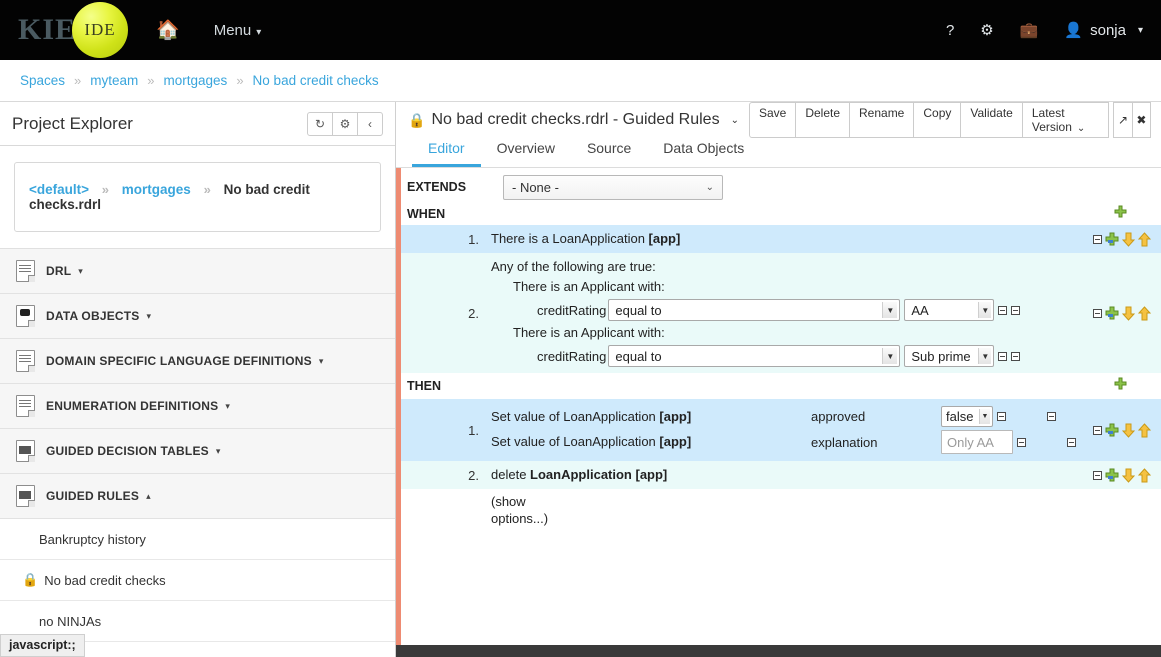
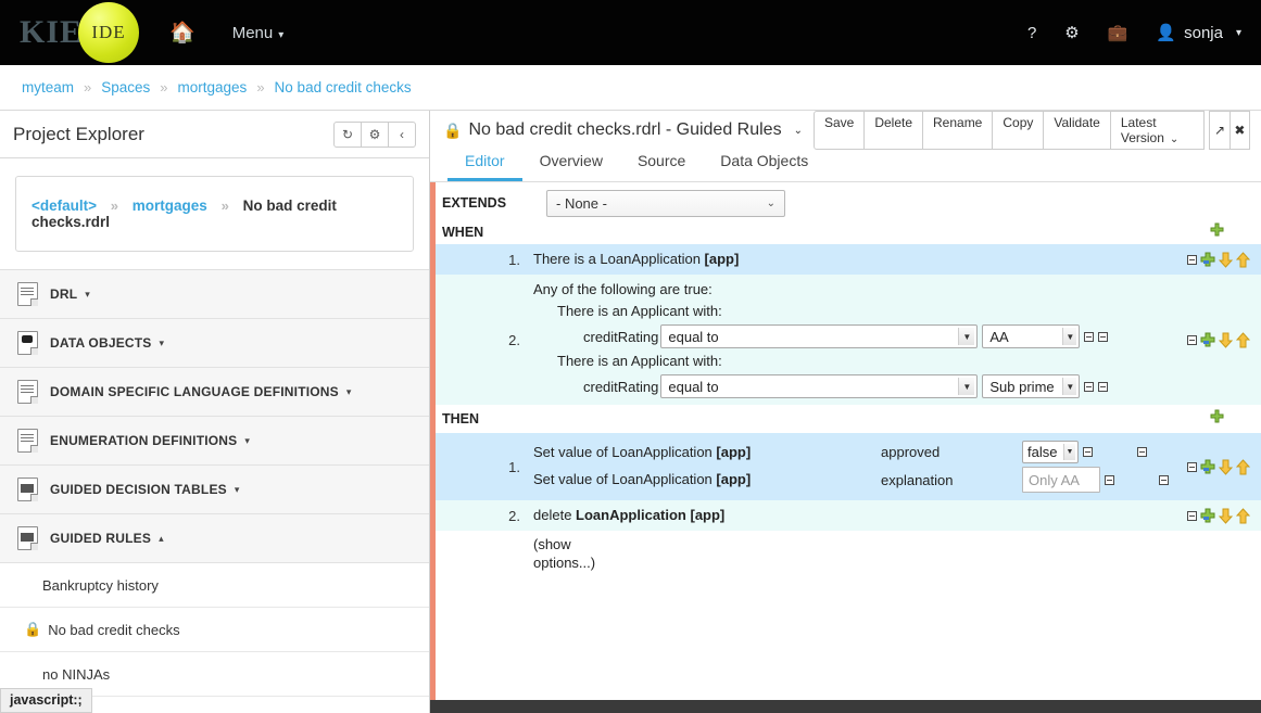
  KIE
  IDE
  🏠
  Menu ▾
  ?
  ⚙
  💼
  👤
  sonja
  ▾
- Spaces
+ myteam
  »
- myteam
+ Spaces
  »
  mortgages
  »
  No bad credit checks
  Project Explorer
  ↻
  ⚙
  ‹
  <default> » mortgages » No bad credit checks.rdrl
  DRL
  ▾
  DATA OBJECTS
  ▾
  DOMAIN SPECIFIC LANGUAGE DEFINITIONS
  ▾
  ENUMERATION DEFINITIONS
  ▾
  GUIDED DECISION TABLES
  ▾
  GUIDED RULES
  ▴
  Bankruptcy history
  🔒
  No bad credit checks
  no NINJAs
  javascript:;
  🔒
  No bad credit checks.rdrl - Guided Rules
  ⌄
  Save
  Delete
  Rename
  Copy
  Validate
  Latest Version ⌄
  ↗
  ✖
  Editor
  Overview
  Source
  Data Objects
  EXTENDS
  - None -
  ⌄
  WHEN
  1.
  There is a LoanApplication [app]
  2.
  Any of the following are true:
  There is an Applicant with:
  creditRating
  equal to
  ▼
  AA
  ▼
  There is an Applicant with:
  creditRating
  equal to
  ▼
  Sub prime
  ▼
  THEN
  1.
  Set value of LoanApplication [app]
  approved
  false
  Set value of LoanApplication [app]
  explanation
  Only AA
  2.
  delete LoanApplication [app]
  (show options...)
